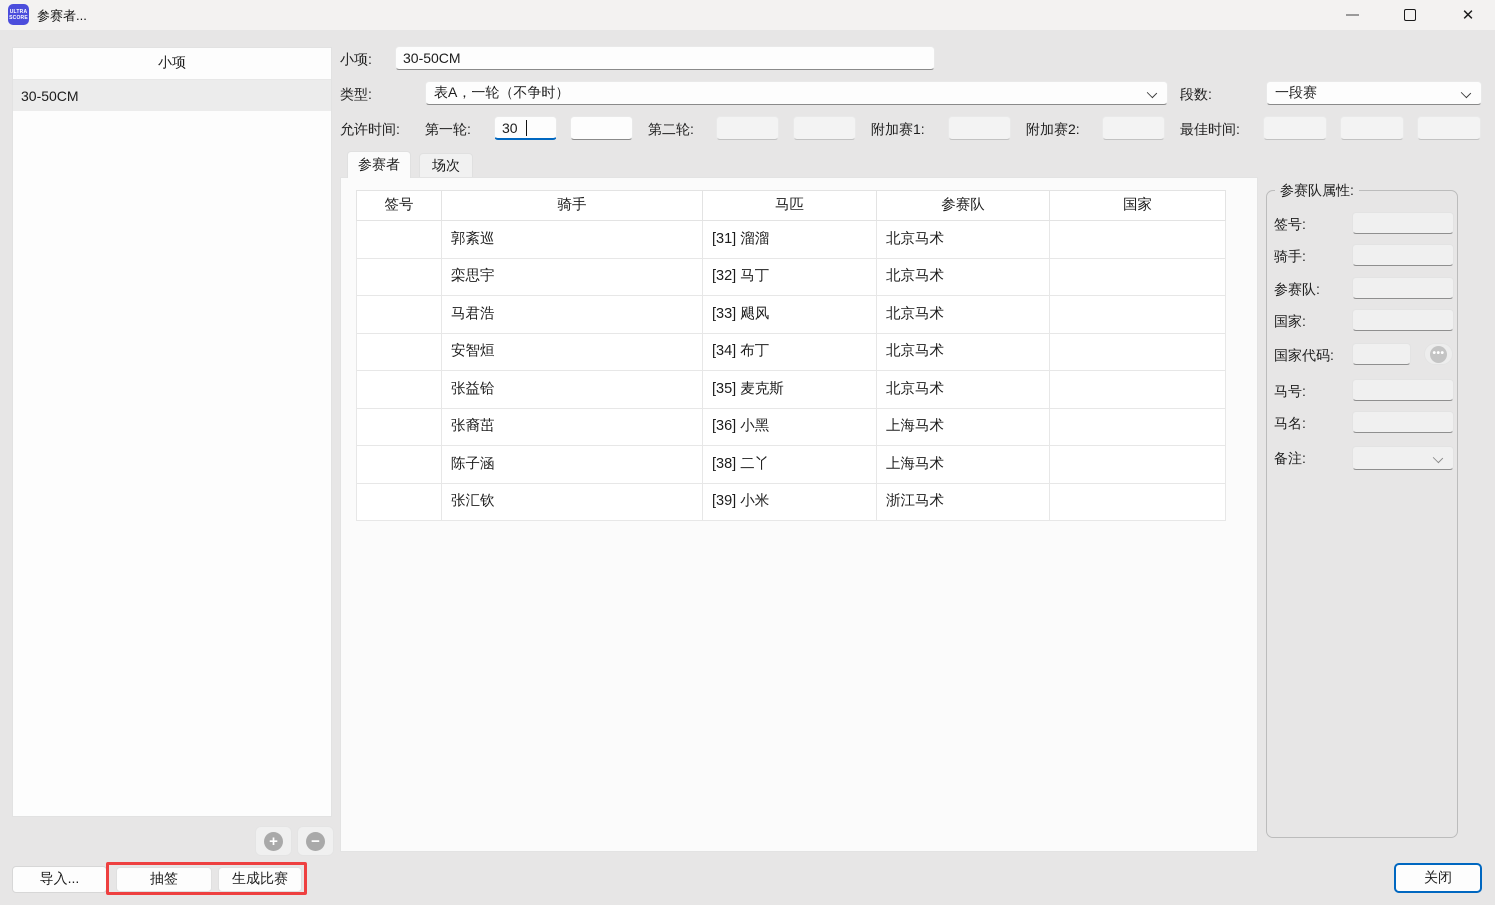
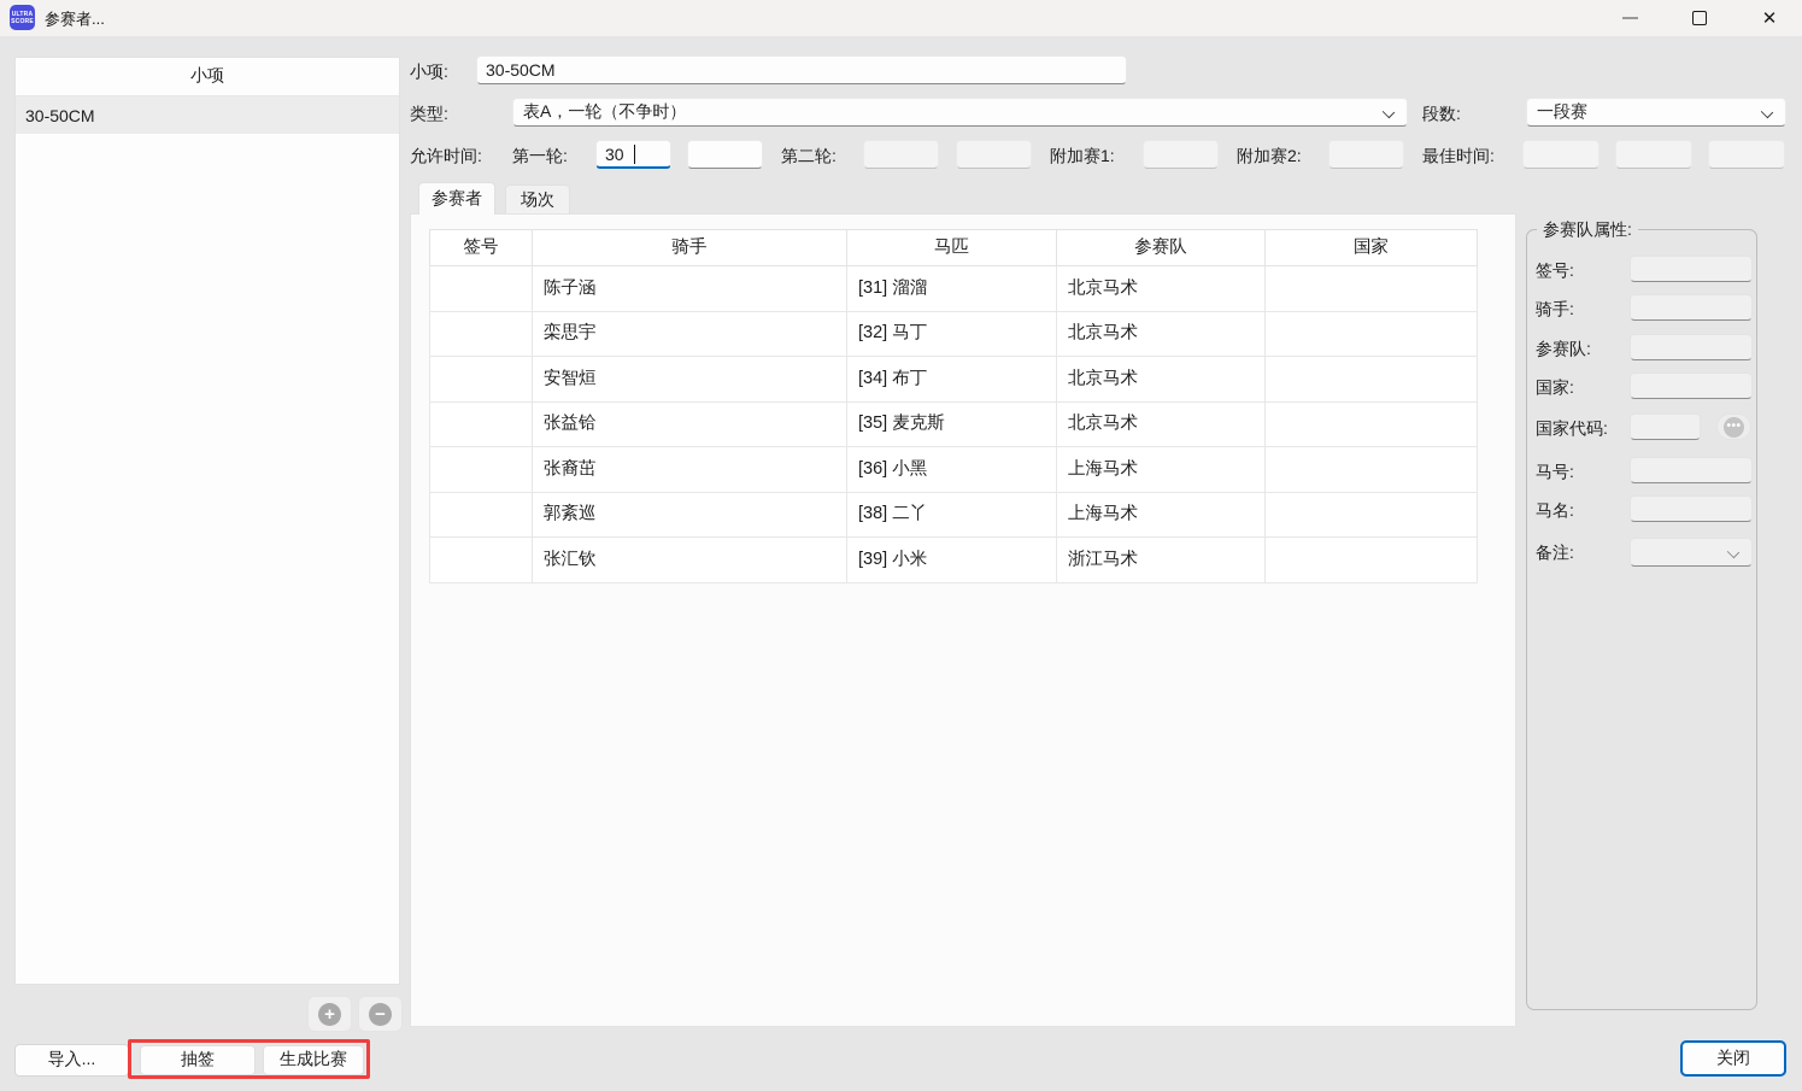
  参赛者...
  ✕
  小项
  30-50CM
  +
  −
  小项:
  30-50CM
  类型:
  表A，一轮（不争时）
  段数:
  一段赛
  允许时间:
  第一轮:
  30
  第二轮:
  附加赛1:
  附加赛2:
  最佳时间:
  参赛者
  场次
  签号	骑手	马匹	参赛队	国家
- 	郭紊巡	[31] 溜溜	北京马术
+ 	陈子涵	[31] 溜溜	北京马术
  	栾思宇	[32] 马丁	北京马术
- 	马君浩	[33] 飓风	北京马术
  	安智烜	[34] 布丁	北京马术
  	张益铪	[35] 麦克斯	北京马术
  	张裔茁	[36] 小黑	上海马术
- 	陈子涵	[38] 二丫	上海马术
+ 	郭紊巡	[38] 二丫	上海马术
  	张汇钦	[39] 小米	浙江马术
  参赛队属性:
  签号:
  骑手:
  参赛队:
  国家:
  国家代码:
  •••
  马号:
  马名:
  备注:
  导入...
  抽签
  生成比赛
  关闭
